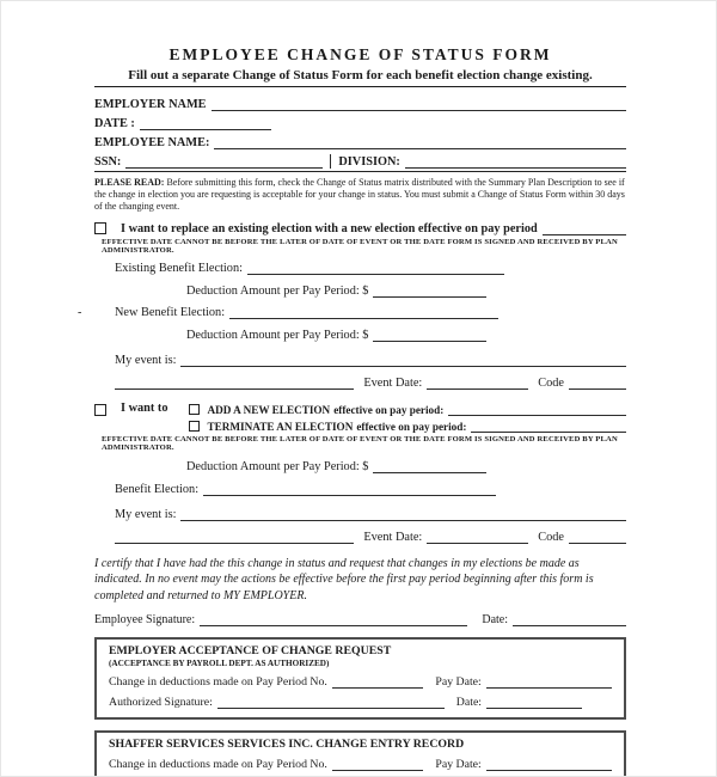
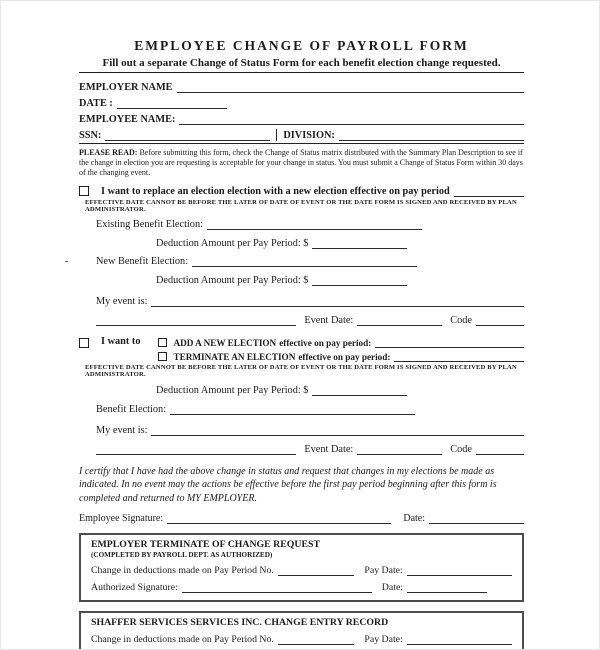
- EMPLOYEE CHANGE OF STATUS FORM
+ EMPLOYEE CHANGE OF PAYROLL FORM
- Fill out a separate Change of Status Form for each benefit election change existing.
+ Fill out a separate Change of Status Form for each benefit election change requested.
  EMPLOYER NAME
  DATE :
  EMPLOYEE NAME:
  SSN:
  DIVISION:
  PLEASE READ: Before submitting this form, check the Change of Status matrix distributed with the Summary Plan Description to see if the change in election you are requesting is acceptable for your change in status. You must submit a Change of Status Form within 30 days of the changing event.
- I want to replace an existing election with a new election effective on pay period
+ I want to replace an election election with a new election effective on pay period
  Existing Benefit Election:
  Deduction Amount per Pay Period: $
  New Benefit Election:
  Deduction Amount per Pay Period: $
  My event is:
  Event Date:
  Code
  -
  I want to
  ADD A NEW ELECTION
  effective on pay period:
  TERMINATE AN ELECTION
  effective on pay period:
  Deduction Amount per Pay Period: $
  Benefit Election:
  My event is:
  Event Date:
  Code
- I certify that I have had the this change in status and request that changes in my elections be made as indicated. In no event may the actions be effective before the first pay period beginning after this form is completed and returned to MY EMPLOYER.
+ I certify that I have had the above change in status and request that changes in my elections be made as indicated. In no event may the actions be effective before the first pay period beginning after this form is completed and returned to MY EMPLOYER.
  Employee Signature:
  Date:
- EMPLOYER ACCEPTANCE OF CHANGE REQUEST
+ EMPLOYER TERMINATE OF CHANGE REQUEST
- (ACCEPTANCE BY PAYROLL DEPT. AS AUTHORIZED)
+ (COMPLETED BY PAYROLL DEPT. AS AUTHORIZED)
  Change in deductions made on Pay Period No.
  Pay Date:
  Authorized Signature:
  Date:
  SHAFFER SERVICES SERVICES INC. CHANGE ENTRY RECORD
  Change in deductions made on Pay Period No.
  Pay Date:
